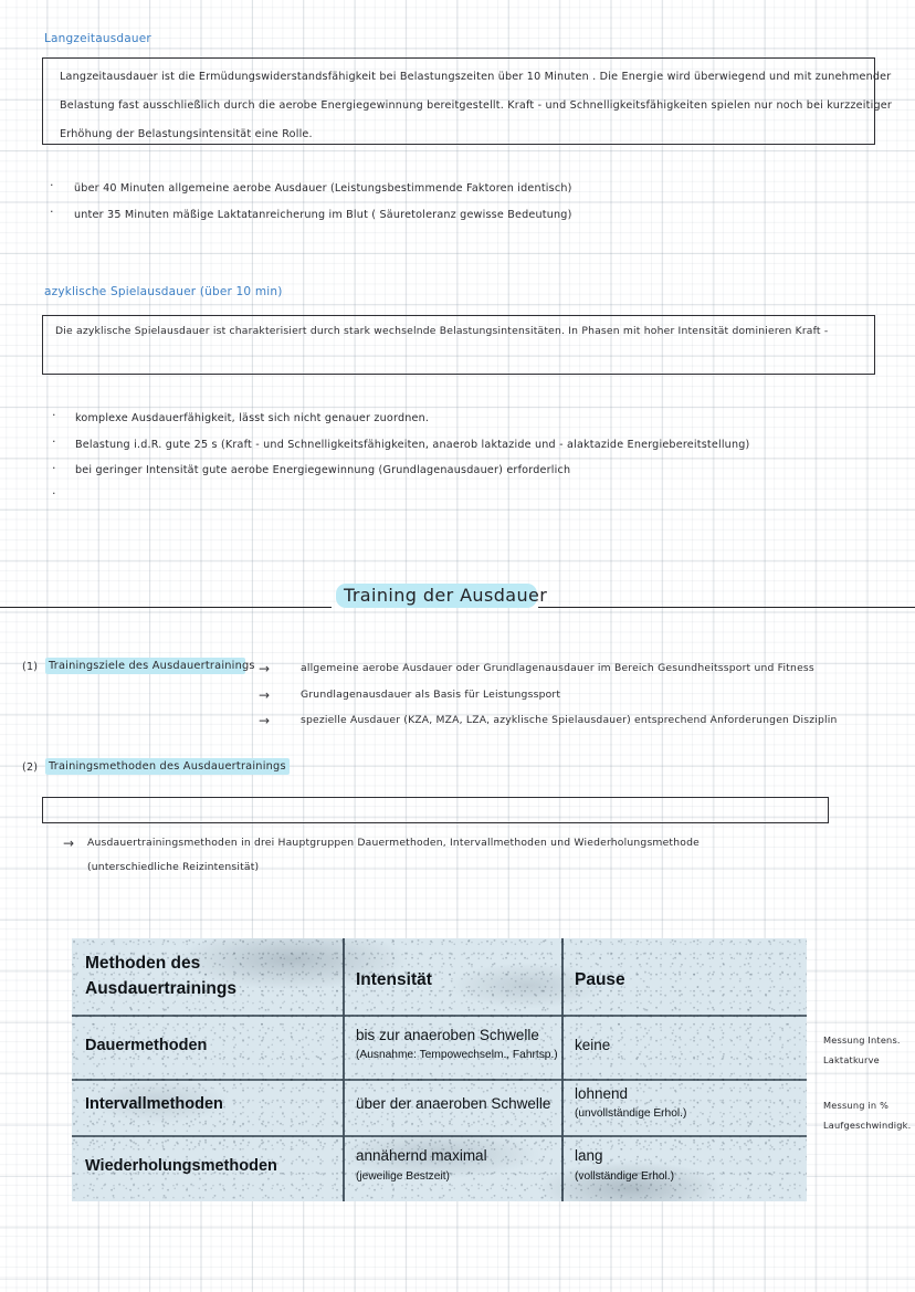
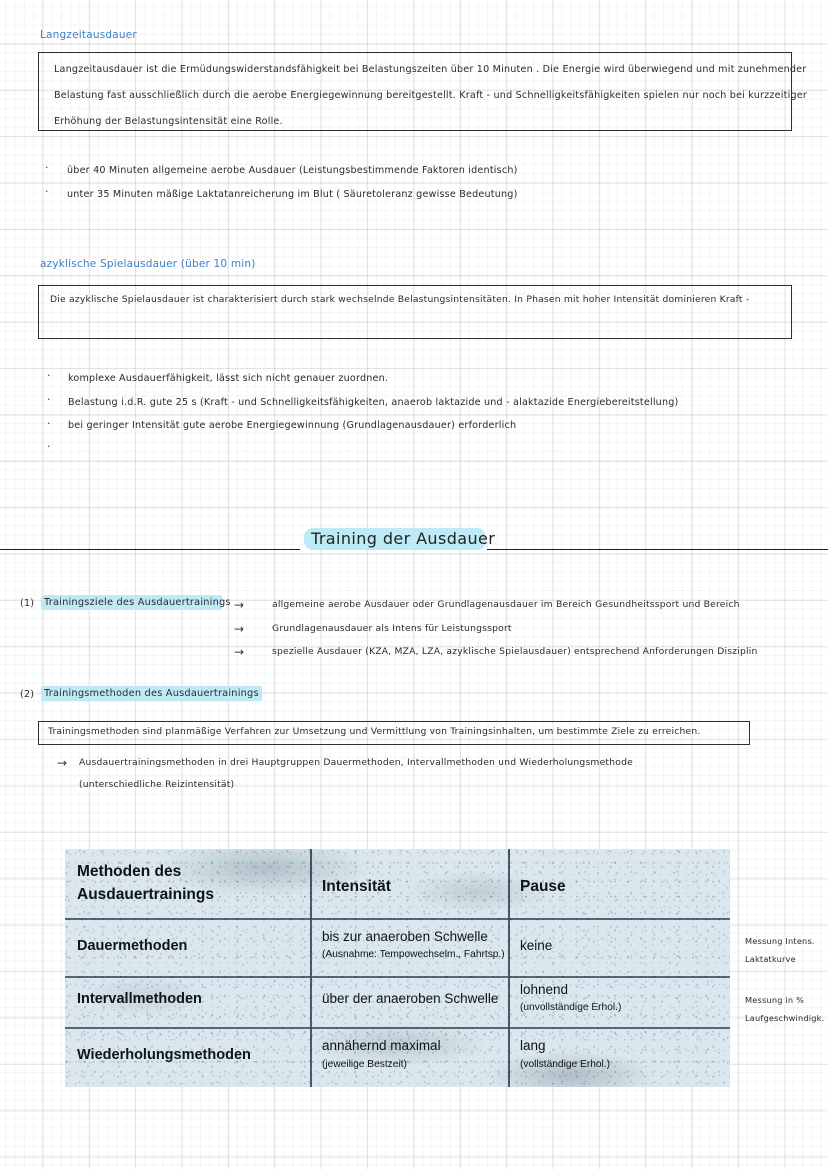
  Langzeitausdauer
  Langzeitausdauer ist die Ermüdungswiderstandsfähigkeit bei Belastungszeiten über 10 Minuten . Die Energie wird überwiegend und mit zunehmender
  Belastung fast ausschließlich durch die aerobe Energiegewinnung bereitgestellt. Kraft - und Schnelligkeitsfähigkeiten spielen nur noch bei kurzzeitiger
  Erhöhung der Belastungsintensität eine Rolle.
  ·
  über 40 Minuten allgemeine aerobe Ausdauer (Leistungsbestimmende Faktoren identisch)
  ·
  unter 35 Minuten mäßige Laktatanreicherung im Blut ( Säuretoleranz gewisse Bedeutung)
  azyklische Spielausdauer (über 10 min)
  Die azyklische Spielausdauer ist charakterisiert durch stark wechselnde Belastungsintensitäten. In Phasen mit hoher Intensität dominieren Kraft -
  ·
  komplexe Ausdauerfähigkeit, lässt sich nicht genauer zuordnen.
  ·
  Belastung i.d.R. gute 25 s (Kraft - und Schnelligkeitsfähigkeiten, anaerob laktazide und - alaktazide Energiebereitstellung)
  ·
  bei geringer Intensität gute aerobe Energiegewinnung (Grundlagenausdauer) erforderlich
  ·
  Training der Ausdauer
  (1)
  Trainingsziele des Ausdauertrainings
  →
- allgemeine aerobe Ausdauer oder Grundlagenausdauer im Bereich Gesundheitssport und Fitness
+ allgemeine aerobe Ausdauer oder Grundlagenausdauer im Bereich Gesundheitssport und Bereich
  →
- Grundlagenausdauer als Basis für Leistungssport
+ Grundlagenausdauer als Intens für Leistungssport
  →
  spezielle Ausdauer (KZA, MZA, LZA, azyklische Spielausdauer) entsprechend Anforderungen Disziplin
  (2)
  Trainingsmethoden des Ausdauertrainings
+ Trainingsmethoden sind planmäßige Verfahren zur Umsetzung und Vermittlung von Trainingsinhalten, um bestimmte Ziele zu erreichen.
  →
  Ausdauertrainingsmethoden in drei Hauptgruppen Dauermethoden, Intervallmethoden und Wiederholungsmethode
  (unterschiedliche Reizintensität)
  Messung Intens.
  Laktatkurve
  Messung in %
  Laufgeschwindigk.
